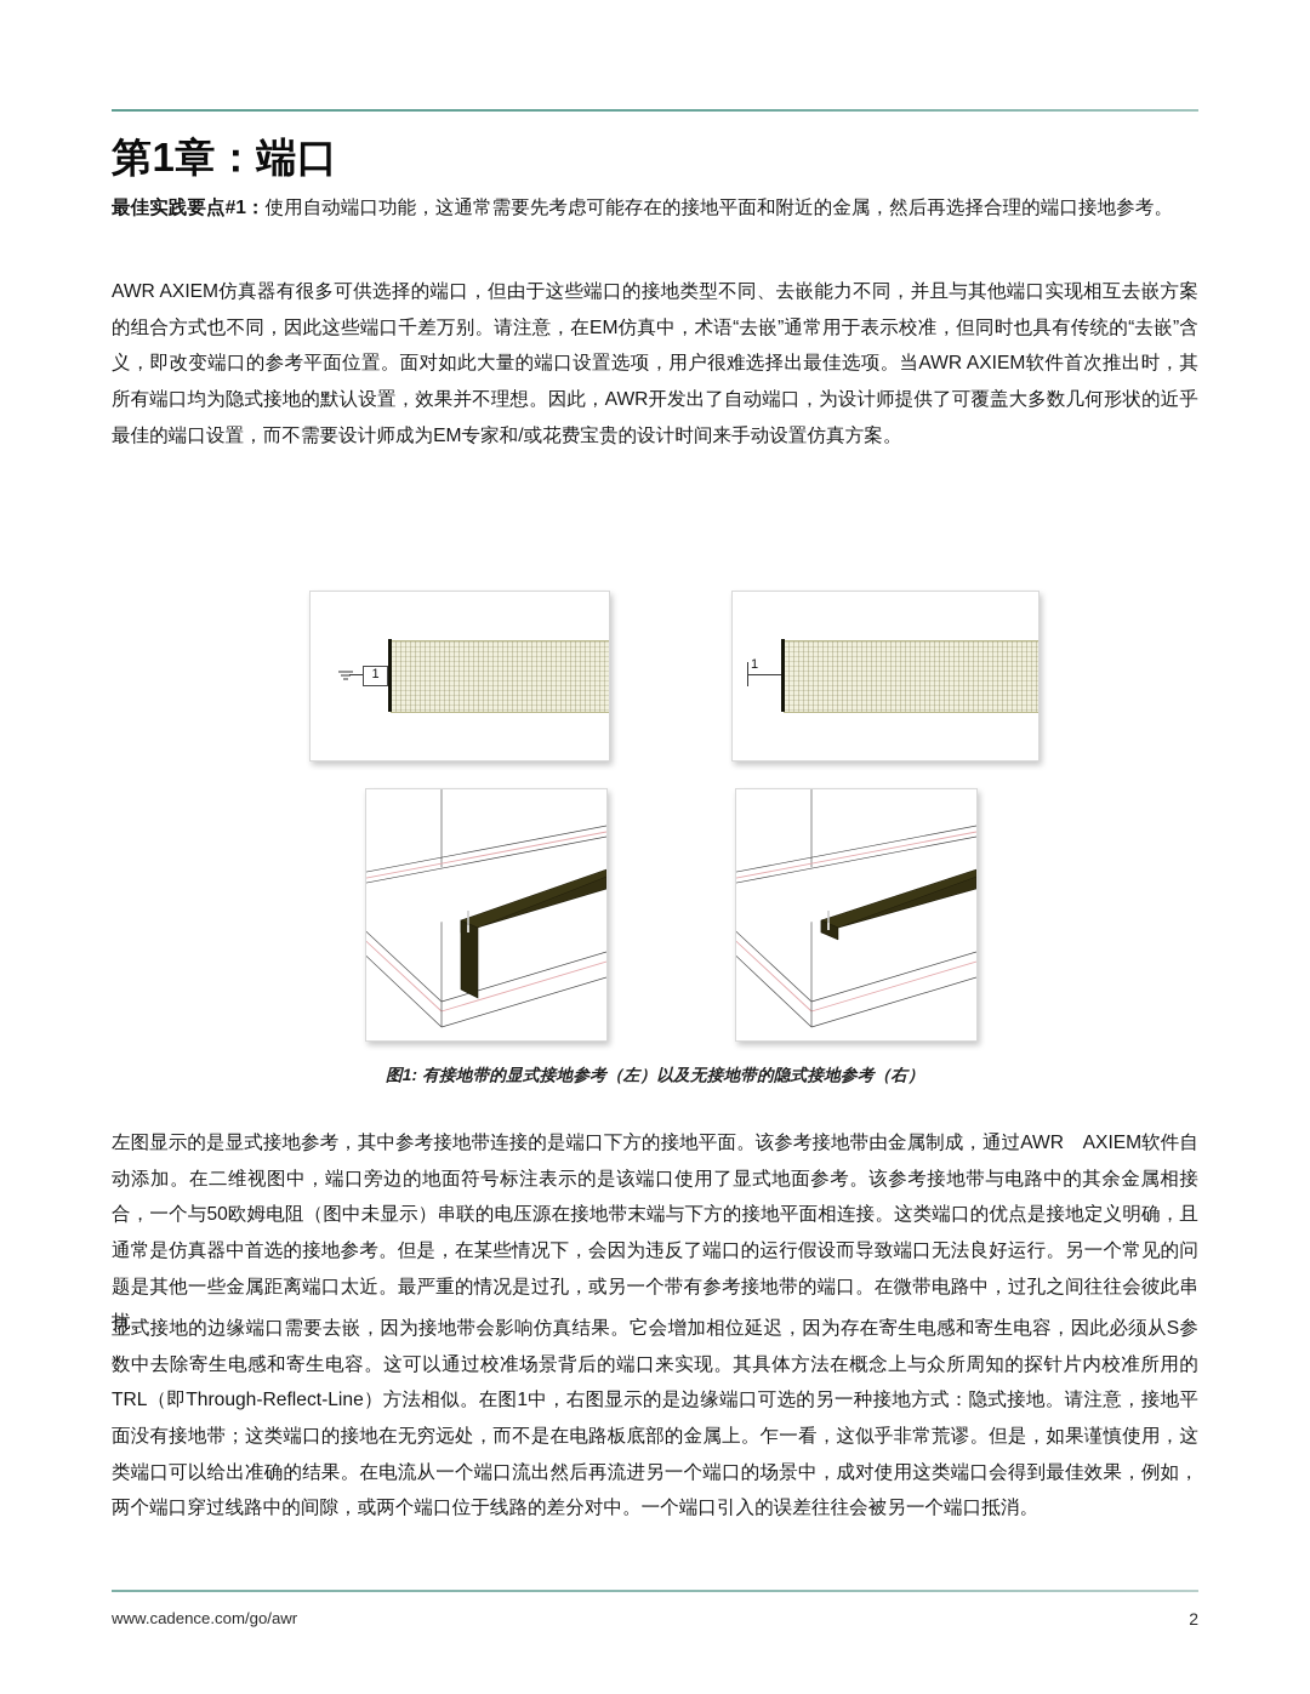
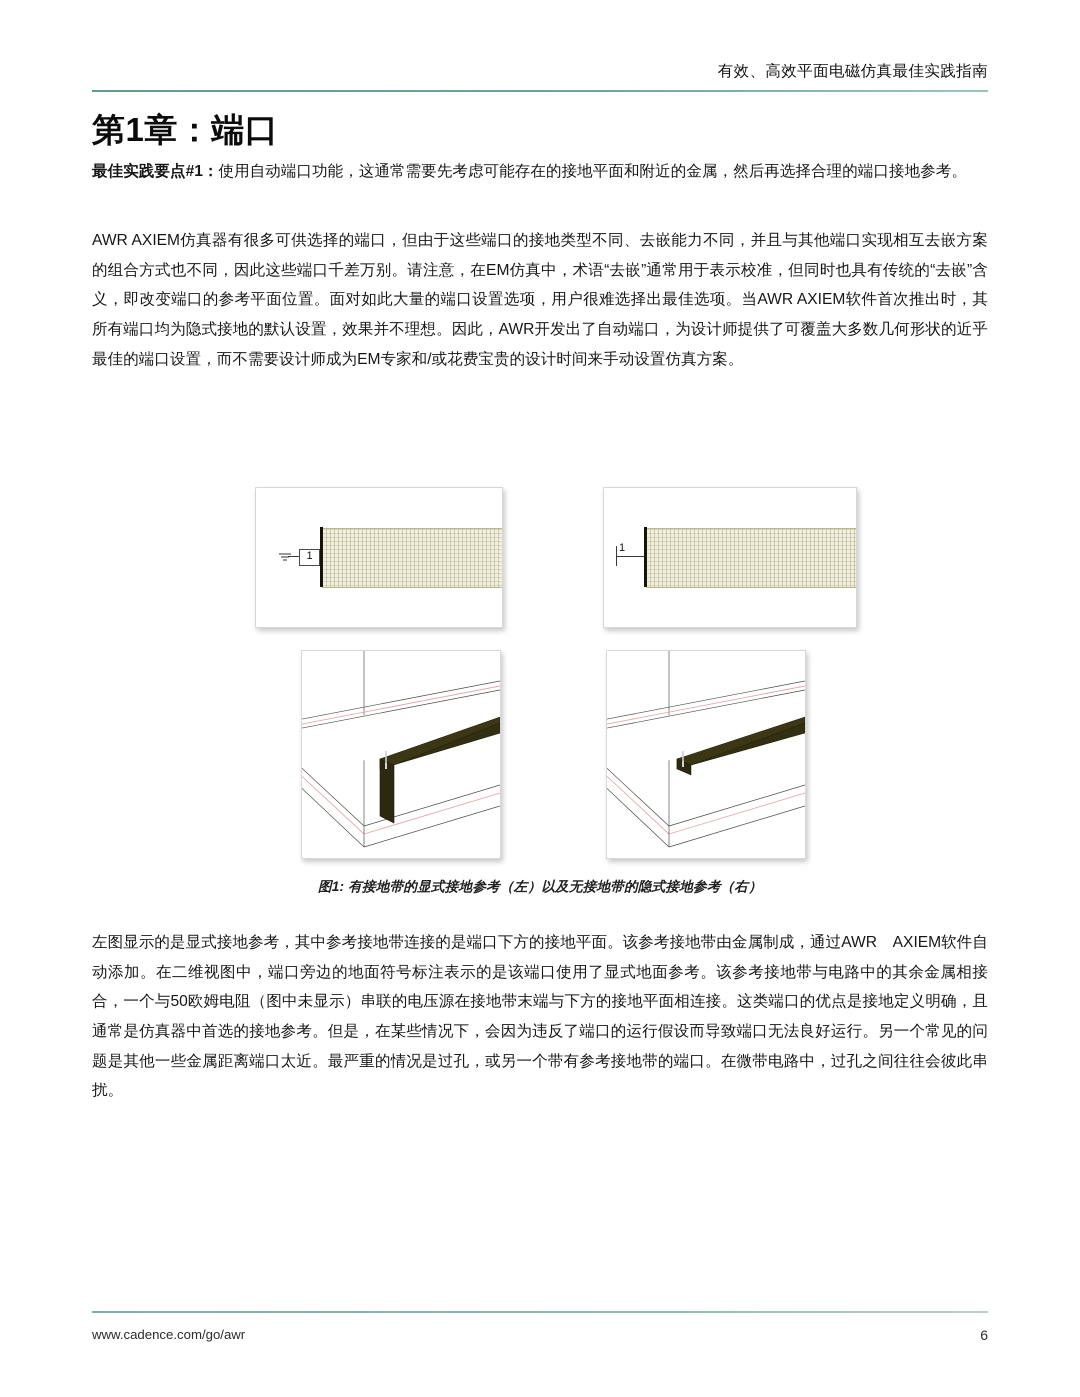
+ 有效、高效平面电磁仿真最佳实践指南
  第1章：端口
  最佳实践要点#1：使用自动端口功能，这通常需要先考虑可能存在的接地平面和附近的金属，然后再选择合理的端口接地参考。
  AWR AXIEM仿真器有很多可供选择的端口，但由于这些端口的接地类型不同、去嵌能力不同，并且与其他端口实现相互去嵌方案的组合方式也不同，因此这些端口千差万别。请注意，在EM仿真中，术语“去嵌”通常用于表示校准，但同时也具有传统的“去嵌”含义，即改变端口的参考平面位置。面对如此大量的端口设置选项，用户很难选择出最佳选项。当AWR AXIEM软件首次推出时，其所有端口均为隐式接地的默认设置，效果并不理想。因此，AWR开发出了自动端口，为设计师提供了可覆盖大多数几何形状的近乎最佳的端口设置，而不需要设计师成为EM专家和/或花费宝贵的设计时间来手动设置仿真方案。
  1
  1
  图1: 有接地带的显式接地参考（左）以及无接地带的隐式接地参考（右）
  左图显示的是显式接地参考，其中参考接地带连接的是端口下方的接地平面。该参考接地带由金属制成，通过AWR AXIEM软件自动添加。在二维视图中，端口旁边的地面符号标注表示的是该端口使用了显式地面参考。该参考接地带与电路中的其余金属相接合，一个与50欧姆电阻（图中未显示）串联的电压源在接地带末端与下方的接地平面相连接。这类端口的优点是接地定义明确，且通常是仿真器中首选的接地参考。但是，在某些情况下，会因为违反了端口的运行假设而导致端口无法良好运行。另一个常见的问题是其他一些金属距离端口太近。最严重的情况是过孔，或另一个带有参考接地带的端口。在微带电路中，过孔之间往往会彼此串扰。
- 显式接地的边缘端口需要去嵌，因为接地带会影响仿真结果。它会增加相位延迟，因为存在寄生电感和寄生电容，因此必须从S参数中去除寄生电感和寄生电容。这可以通过校准场景背后的端口来实现。其具体方法在概念上与众所周知的探针片内校准所用的TRL（即Through-Reflect-Line）方法相似。在图1中，右图显示的是边缘端口可选的另一种接地方式：隐式接地。请注意，接地平面没有接地带；这类端口的接地在无穷远处，而不是在电路板底部的金属上。乍一看，这似乎非常荒谬。但是，如果谨慎使用，这类端口可以给出准确的结果。在电流从一个端口流出然后再流进另一个端口的场景中，成对使用这类端口会得到最佳效果，例如，两个端口穿过线路中的间隙，或两个端口位于线路的差分对中。一个端口引入的误差往往会被另一个端口抵消。
  www.cadence.com/go/awr
- 2
+ 6
